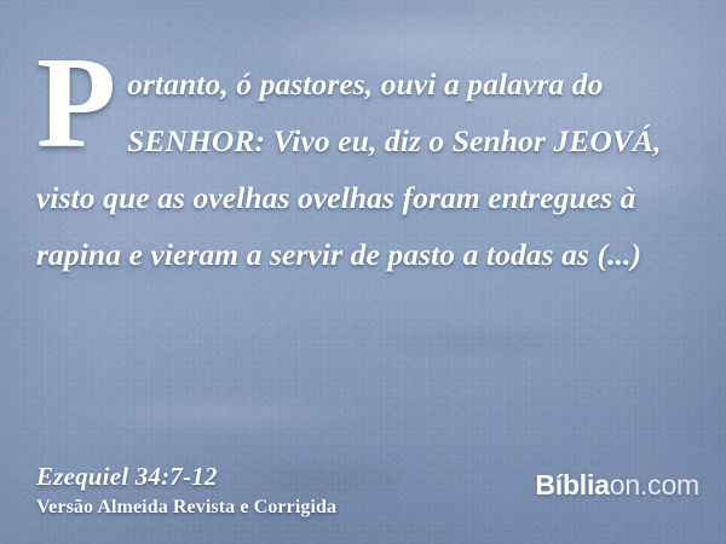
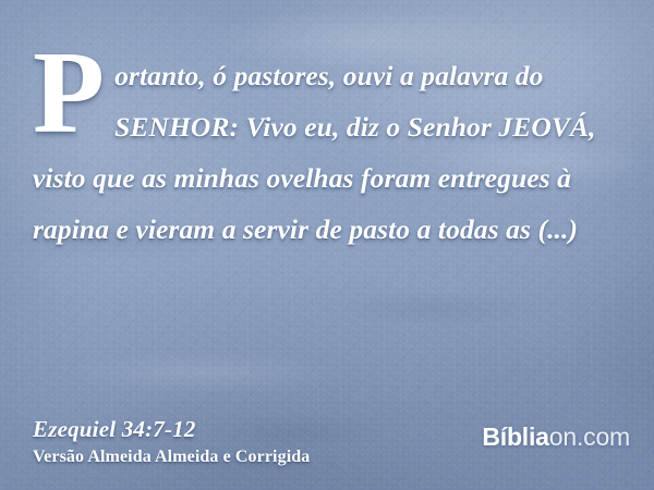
  P
- ortanto, ó pastores, ouvi a palavra do SENHOR: Vivo eu, diz o Senhor JEOVÁ, visto que as ovelhas ovelhas foram entregues à rapina e vieram a servir de pasto a todas as (...)
+ ortanto, ó pastores, ouvi a palavra do SENHOR: Vivo eu, diz o Senhor JEOVÁ, visto que as minhas ovelhas foram entregues à rapina e vieram a servir de pasto a todas as (...)
  Ezequiel 34:7-12
- Versão Almeida Revista e Corrigida
+ Versão Almeida Almeida e Corrigida
  Bíbliaon.com
